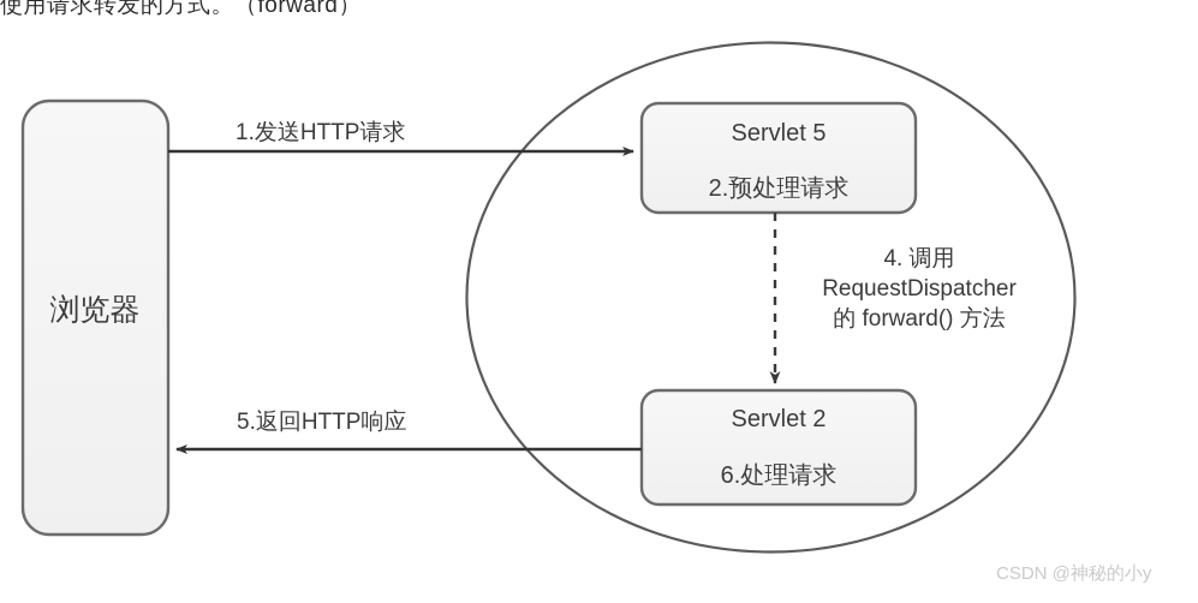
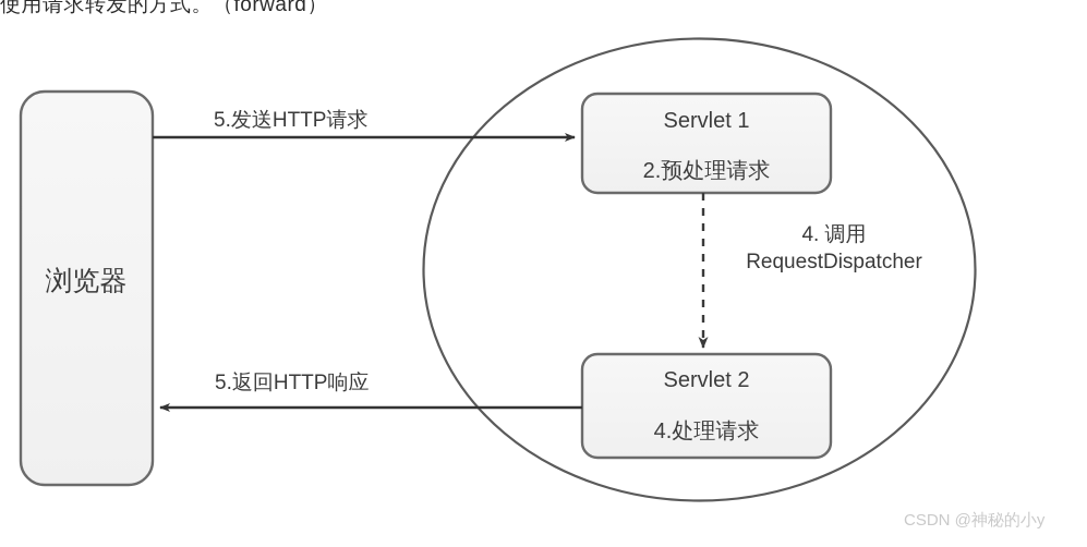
  使用请求转发的方式。（forward）
  浏览器
- Servlet 5
+ Servlet 1
  2.预处理请求
  Servlet 2
- 6.处理请求
+ 4.处理请求
- 1.发送HTTP请求
+ 5.发送HTTP请求
  5.返回HTTP响应
  4. 调用
  RequestDispatcher
- 的 forward() 方法
  CSDN @神秘的小y
